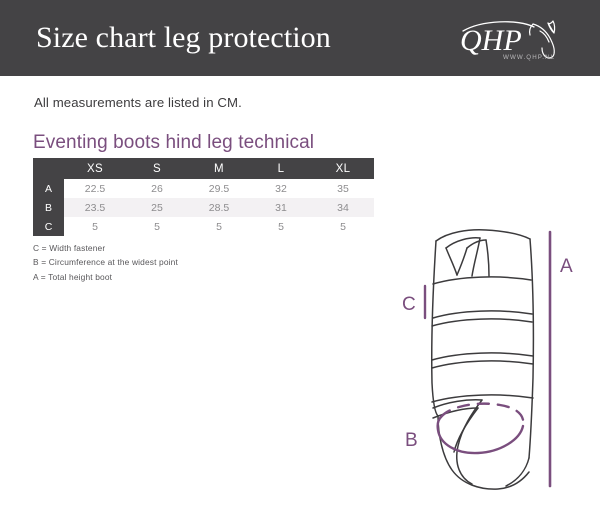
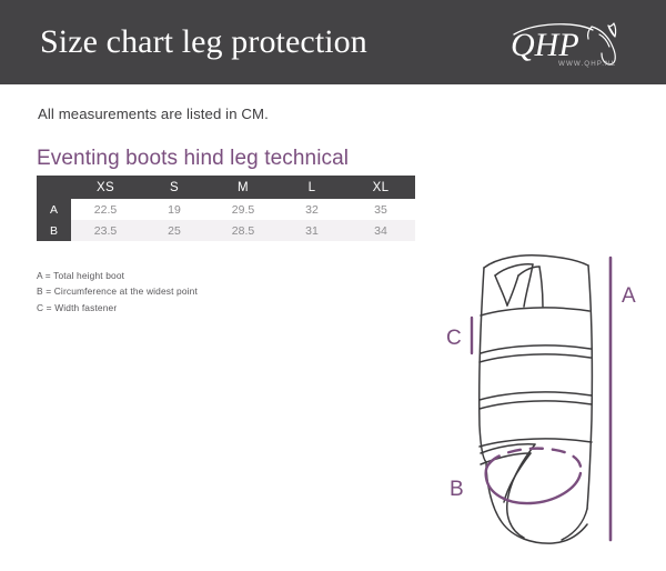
  Size chart leg protection
  QHP
  All measurements are listed in CM.
  Eventing boots hind leg technical
  	XS	S	M	L	XL
- A	22.5	26	29.5	32	35
+ A	22.5	19	29.5	32	35
  B	23.5	25	28.5	31	34
- C	5	5	5	5	5
- C = Width fastener
+ A = Total height boot
  B = Circumference at the widest point
- A = Total height boot
+ C = Width fastener
  A
  C
  B
